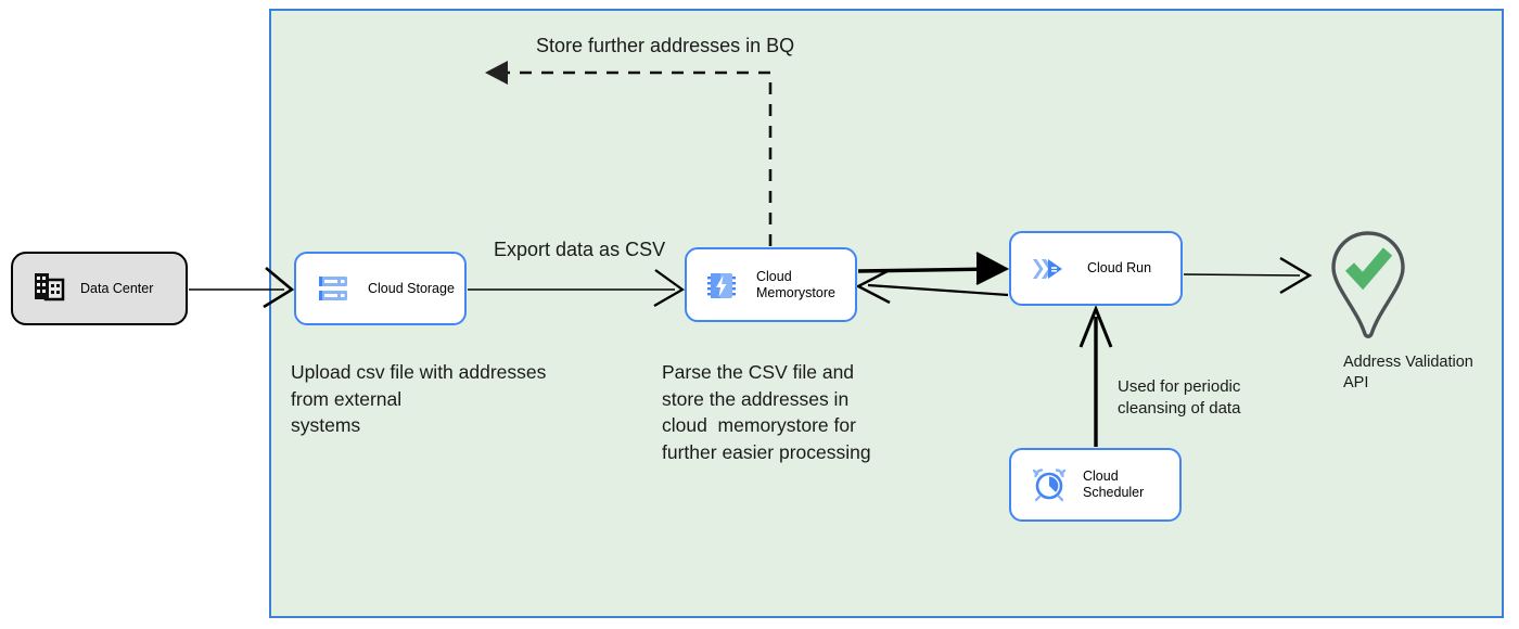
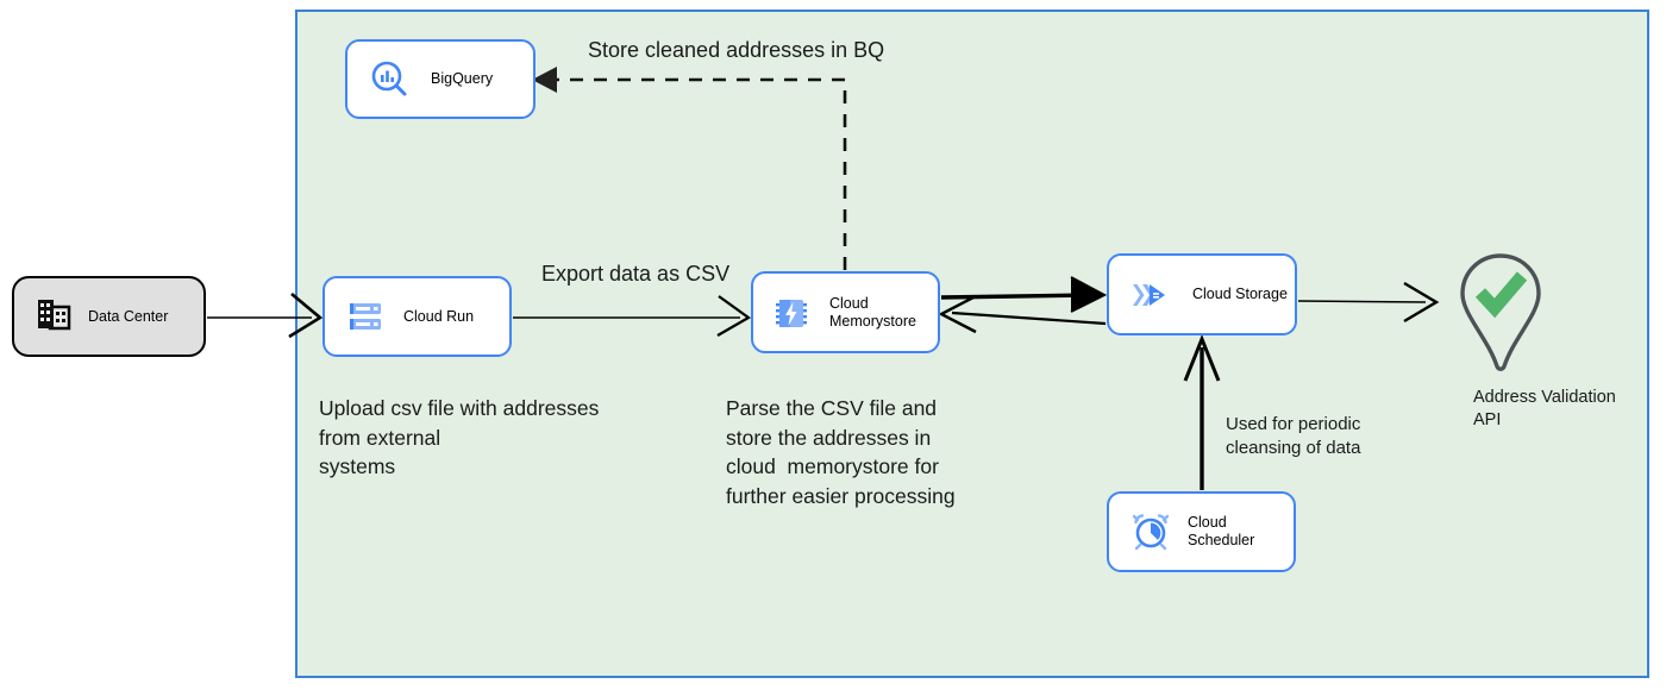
  Data Center
+ BigQuery
- Cloud Storage
+ Cloud Run
  Cloud
  Memorystore
- Cloud Run
+ Cloud Storage
  Cloud Scheduler
  Address Validation
  API
  Export data as CSV
- Store further addresses in BQ
+ Store cleaned addresses in BQ
  Used for periodic
  cleansing of data
  Upload csv file with addresses
  from external
  systems
  Parse the CSV file and
  store the addresses in
  cloud memorystore for
  further easier processing
